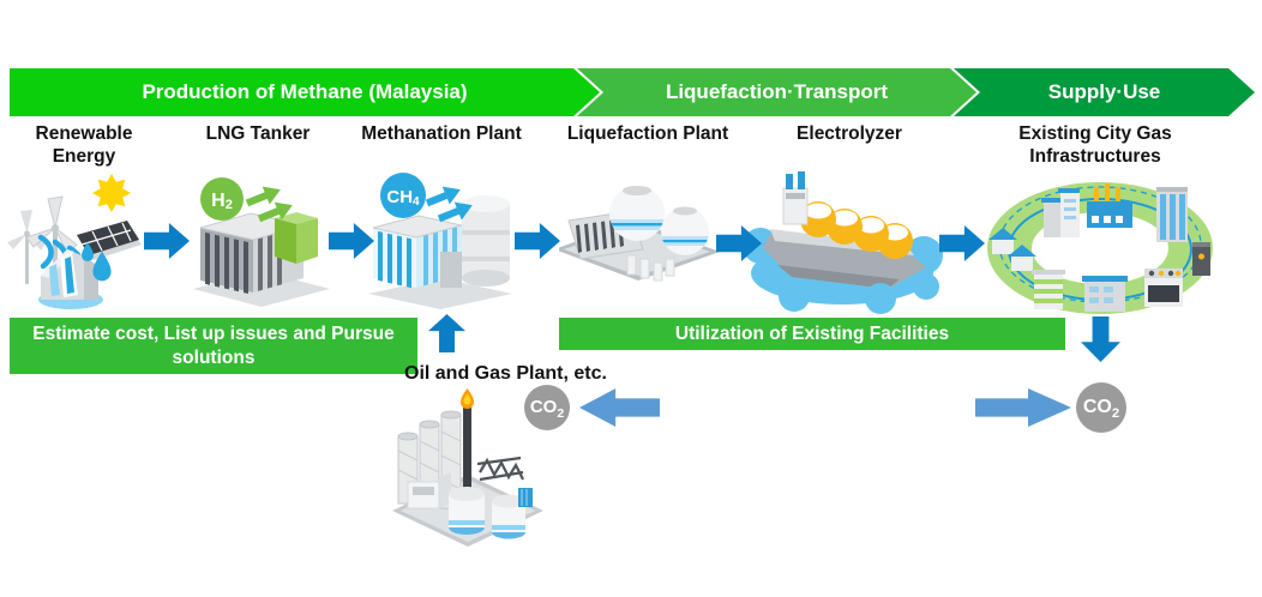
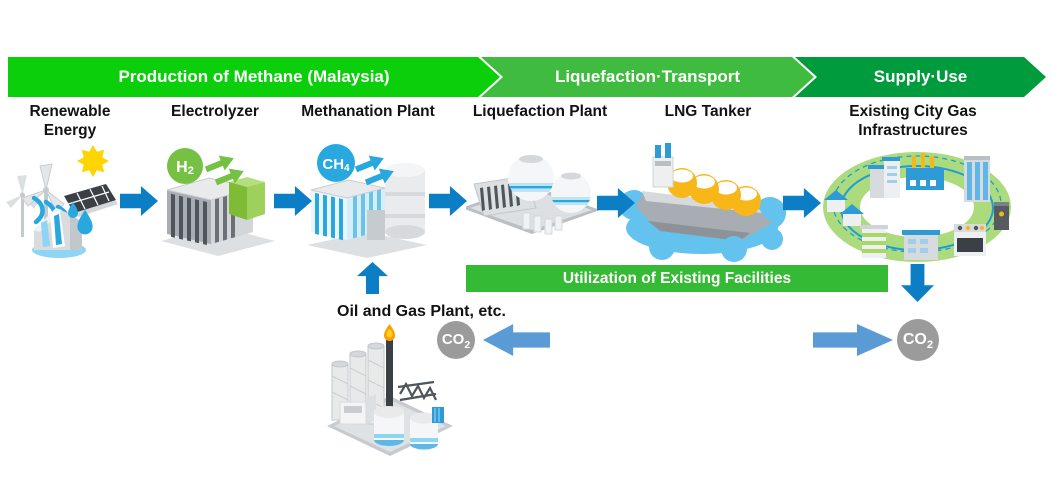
  Production of Methane (Malaysia)
  Liquefaction·Transport
  Supply·Use
  Renewable Energy
- LNG Tanker
+ Electrolyzer
  Methanation Plant
  Liquefaction Plant
- Electrolyzer
+ LNG Tanker
  Existing City Gas Infrastructures
  H2
  CH4
- Estimate cost, List up issues and Pursue solutions
  Utilization of Existing Facilities
  Oil and Gas Plant, etc.
  CO2
  CO2
